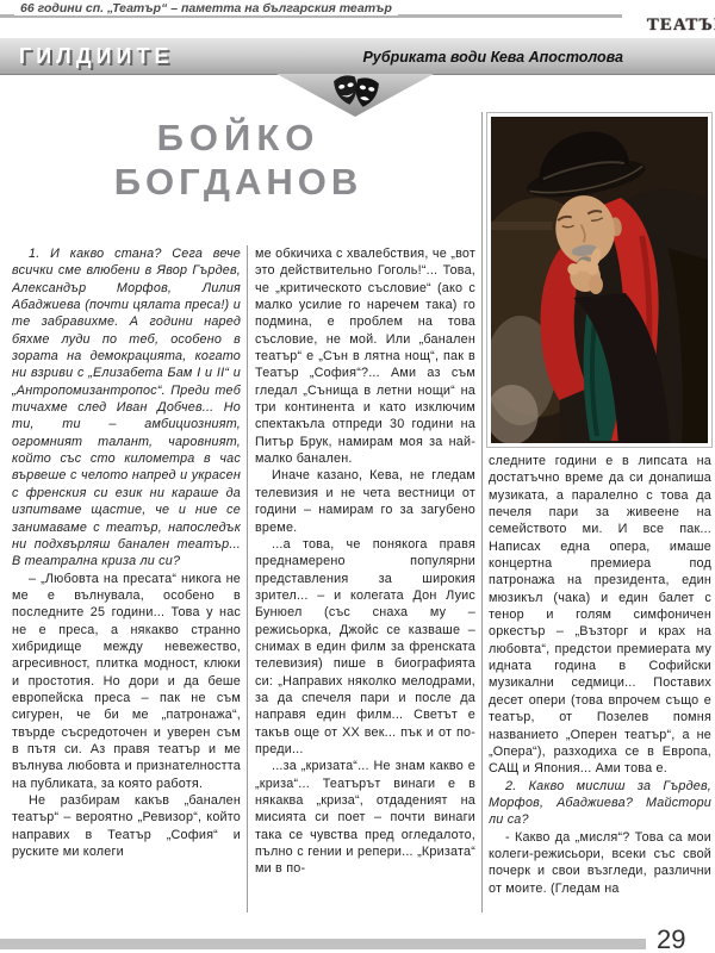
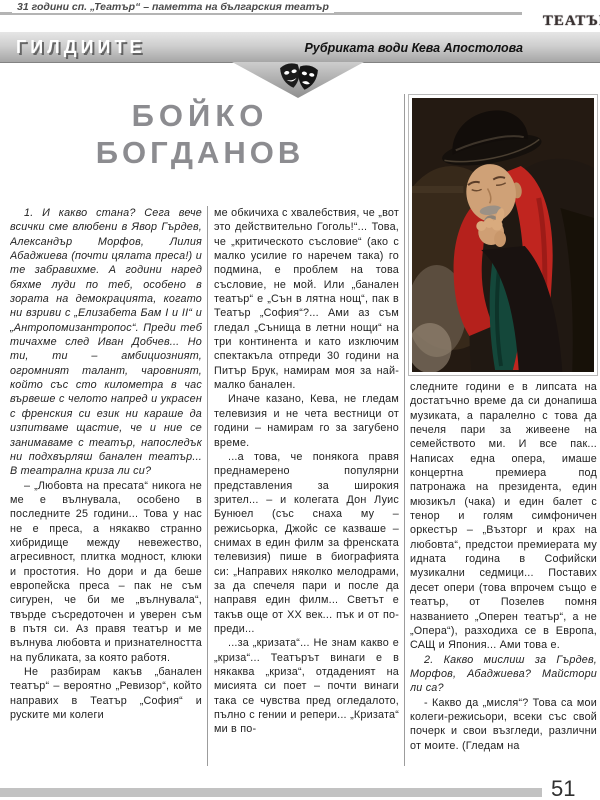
- 66 години сп. „Театър“ – паметта на българския театър
+ 31 години сп. „Театър“ – паметта на българския театър
  ТЕАТЪ
  ГИЛДИИТЕ
  Рубриката води Кева Апостолова
  БОЙКО
  БОГДАНОВ
  1. И какво стана? Сега вече всички сме влюбени в Явор Гърдев, Александър Морфов, Лилия Абаджиева (почти цялата преса!) и те забравихме. А години наред бяхме луди по теб, особено в зората на демокрацията, когато ни взриви с „Елизабета Бам I и II“ и „Антропомизантропос“. Преди теб тичахме след Иван Добчев... Но ти, ти – амбициозният, огромният талант, чаровният, който със сто километра в час вървеше с челото напред и украсен с френския си език ни караше да изпитваме щастие, че и ние се занимаваме с театър, напоследък ни подхвърляш банален театър... В театрална криза ли си?
- – „Любовта на пресата“ никога не ме е вълнувала, особено в последните 25 години... Това у нас не е преса, а някакво странно хибридище между невежество, агресивност, плитка модност, клюки и простотия. Но дори и да беше европейска преса – пак не съм сигурен, че би ме „патронажа“, твърде съсредоточен и уверен съм в пътя си. Аз правя театър и ме вълнува любовта и признателността на публиката, за която работя.
+ – „Любовта на пресата“ никога не ме е вълнувала, особено в последните 25 години... Това у нас не е преса, а някакво странно хибридище между невежество, агресивност, плитка модност, клюки и простотия. Но дори и да беше европейска преса – пак не съм сигурен, че би ме „вълнувала“, твърде съсредоточен и уверен съм в пътя си. Аз правя театър и ме вълнува любовта и признателността на публиката, за която работя.
  Не разбирам какъв „банален театър“ – вероятно „Ревизор“, който направих в Театър „София“ и руските ми колеги
  ме обкичиха с хвалебствия, че „вот это действительно Гоголь!“... Това, че „критическото съсловие“ (ако с малко усилие го наречем така) го подмина, е проблем на това съсловие, не мой. Или „банален театър“ е „Сън в лятна нощ“, пак в Театър „София“?... Ами аз съм гледал „Сънища в летни нощи“ на три континента и като изключим спектакъла отпреди 30 години на Питър Брук, намирам моя за най-малко банален.
  Иначе казано, Кева, не гледам телевизия и не чета вестници от години – намирам го за загубено време.
  ...а това, че понякога правя преднамерено популярни представления за широкия зрител... – и колегата Дон Луис Бунюел (със снаха му – режисьорка, Джойс се казваше – снимах в един филм за френската телевизия) пише в биографията си: „Направих няколко мелодрами, за да спечеля пари и после да направя един филм... Светът е такъв още от ХХ век... пък и от по-преди...
  ...за „кризата“... Не знам какво е „криза“... Театърът винаги е в някаква „криза“, отдаденият на мисията си поет – почти винаги така се чувства пред огледалото, пълно с гении и репери... „Кризата“ ми в по-
  следните години е в липсата на достатъчно време да си донапиша музиката, а паралелно с това да печеля пари за живеене на семейството ми. И все пак... Написах една опера, имаше концертна премиера под патронажа на президента, един мюзикъл (чака) и един балет с тенор и голям симфоничен оркестър – „Възторг и крах на любовта“, предстои премиерата му идната година в Софийски музикални седмици... Поставих десет опери (това впрочем също е театър, от Позелев помня названието „Оперен театър“, а не „Опера“), разходиха се в Европа, САЩ и Япония... Ами това е.
  2. Какво мислиш за Гърдев, Морфов, Абаджиева? Майстори ли са?
  - Какво да „мисля“? Това са мои колеги-режисьори, всеки със свой почерк и свои възгледи, различни от моите. (Гледам на
- 29
+ 51
